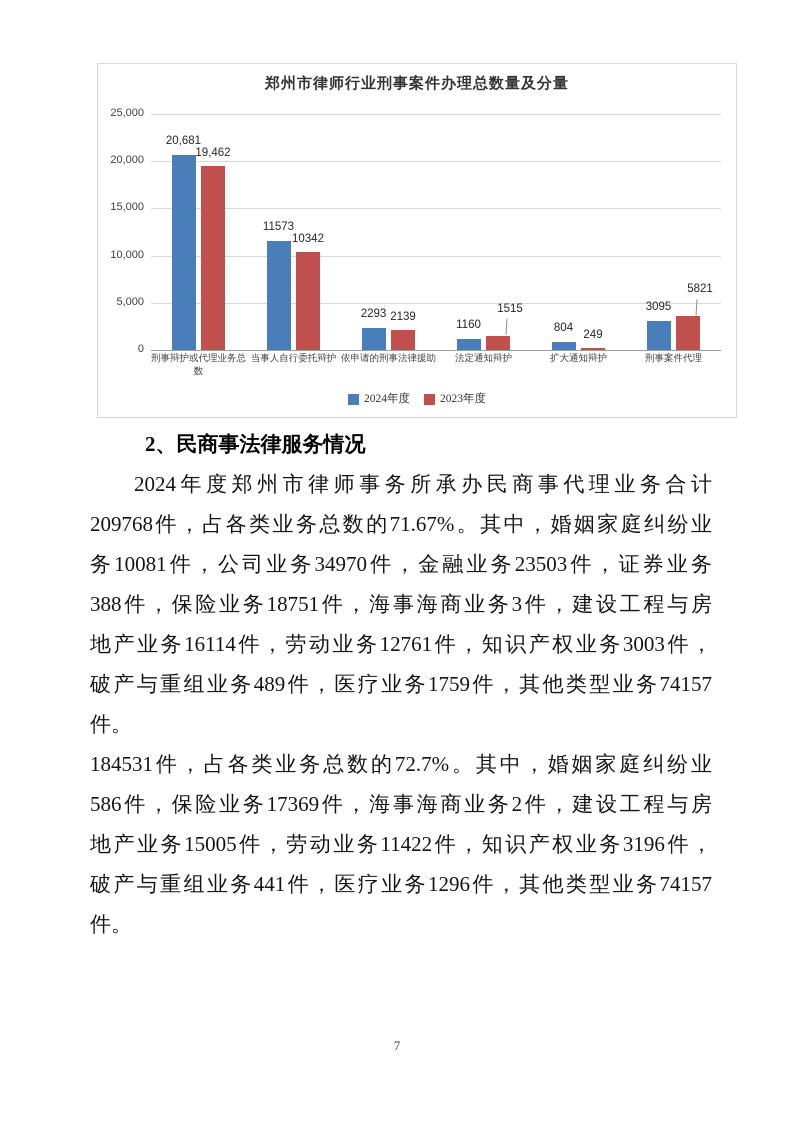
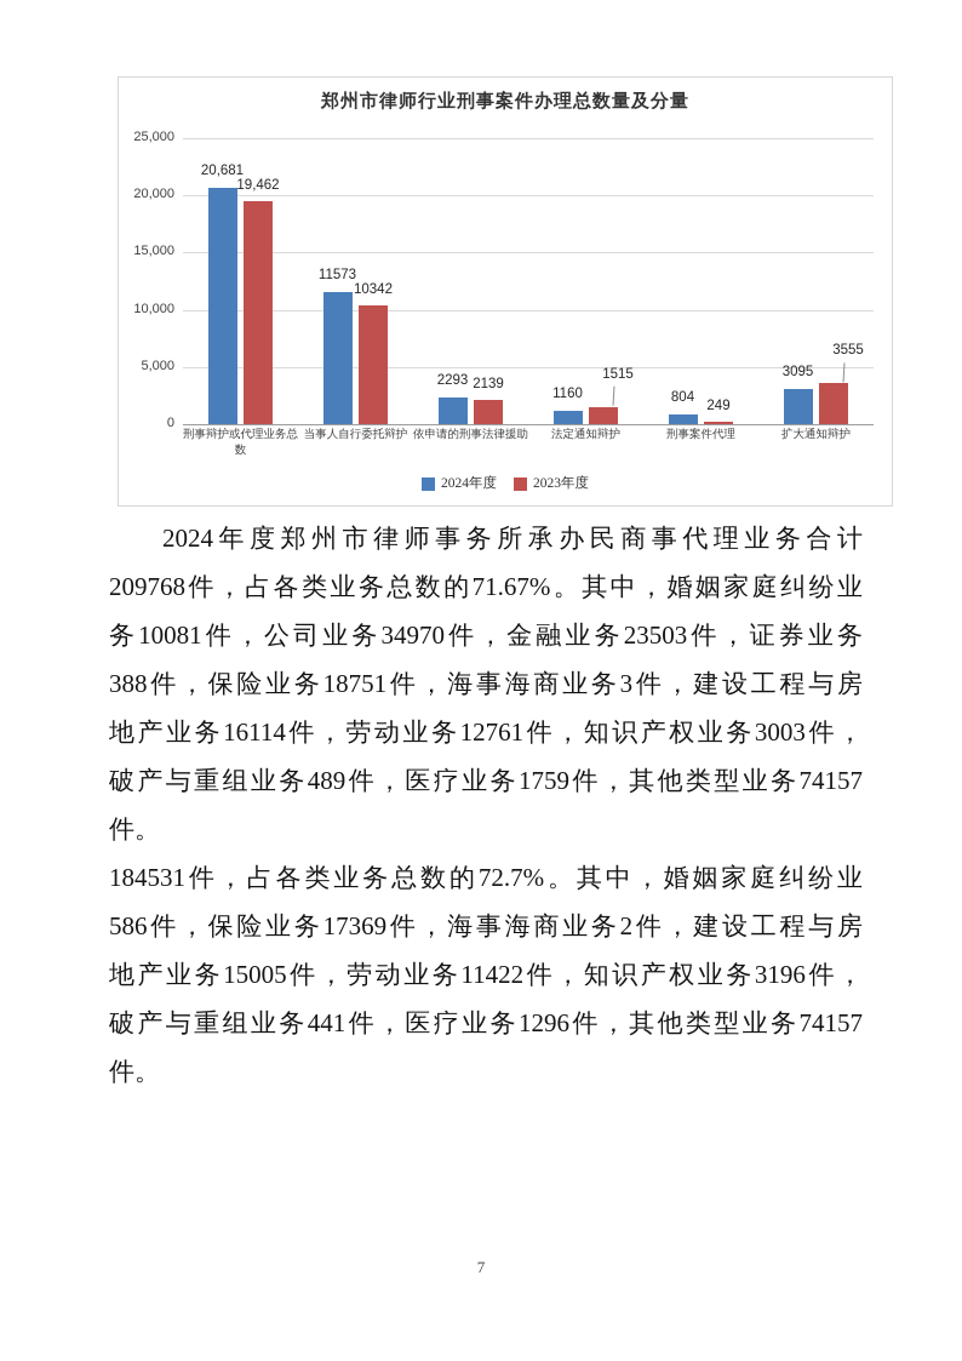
  郑州市律师行业刑事案件办理总数量及分量
  2024年度
  2023年度
  0
  5,000
  10,000
  15,000
  20,000
  25,000
  20,681
  19,462
  刑事辩护或代理业务总数
  11573
  10342
  当事人自行委托辩护
  2293
  2139
  依申请的刑事法律援助
  1160
  1515
  法定通知辩护
  804
  249
- 扩大通知辩护
+ 刑事案件代理
  3095
- 5821
+ 3555
- 刑事案件代理
+ 扩大通知辩护
- 2、民商事法律服务情况
  2024年度郑州市律师事务所承办民商事代理业务合计
  209768件，占各类业务总数的71.67%。其中，婚姻家庭纠纷业
  务10081件，公司业务34970件，金融业务23503件，证券业务
  388件，保险业务18751件，海事海商业务3件，建设工程与房
  地产业务16114件，劳动业务12761件，知识产权业务3003件，
  破产与重组业务489件，医疗业务1759件，其他类型业务74157
  件。
  184531件，占各类业务总数的72.7%。其中，婚姻家庭纠纷业
  586件，保险业务17369件，海事海商业务2件，建设工程与房
  地产业务15005件，劳动业务11422件，知识产权业务3196件，
  破产与重组业务441件，医疗业务1296件，其他类型业务74157
  件。
  7
